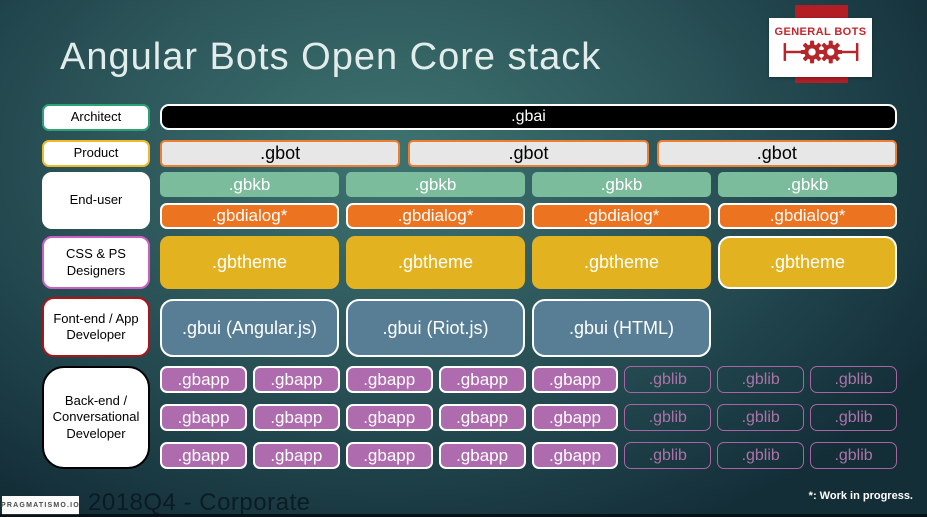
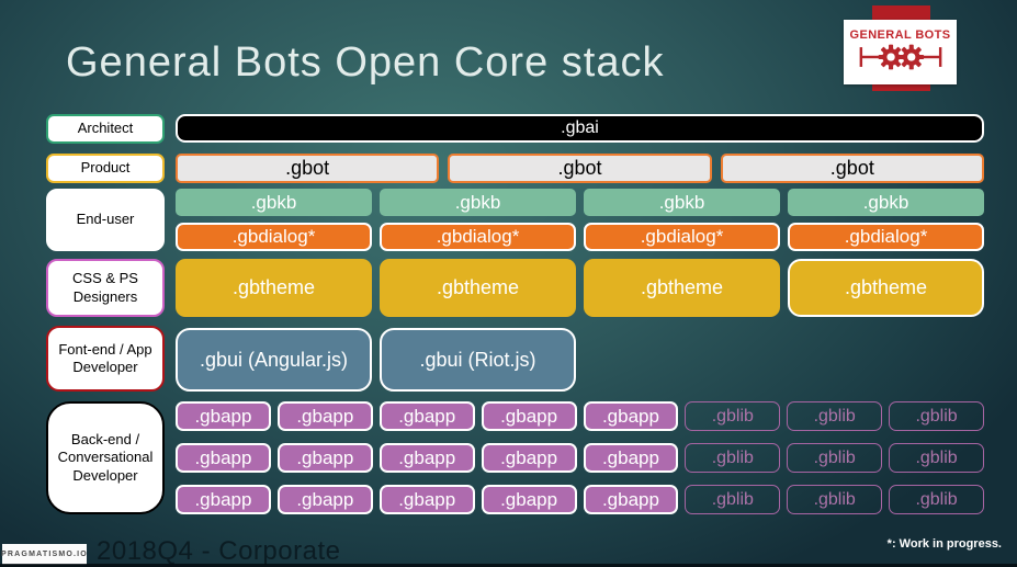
- Angular Bots Open Core stack
+ General Bots Open Core stack
  GENERAL BOTS
  Architect
  Product
  End-user
  CSS & PS Designers
  Font-end / App Developer
  Back-end / Conversational Developer
  .gbai
  .gbot
  .gbot
  .gbot
  .gbkb
  .gbkb
  .gbkb
  .gbkb
  .gbdialog*
  .gbdialog*
  .gbdialog*
  .gbdialog*
  .gbtheme
  .gbtheme
  .gbtheme
  .gbtheme
  .gbui (Angular.js)
  .gbui (Riot.js)
- .gbui (HTML)
  .gbapp
  .gbapp
  .gbapp
  .gbapp
  .gbapp
  .gblib
  .gblib
  .gblib
  .gbapp
  .gbapp
  .gbapp
  .gbapp
  .gbapp
  .gblib
  .gblib
  .gblib
  .gbapp
  .gbapp
  .gbapp
  .gbapp
  .gbapp
  .gblib
  .gblib
  .gblib
  2018Q4 - Corporate
  *: Work in progress.
